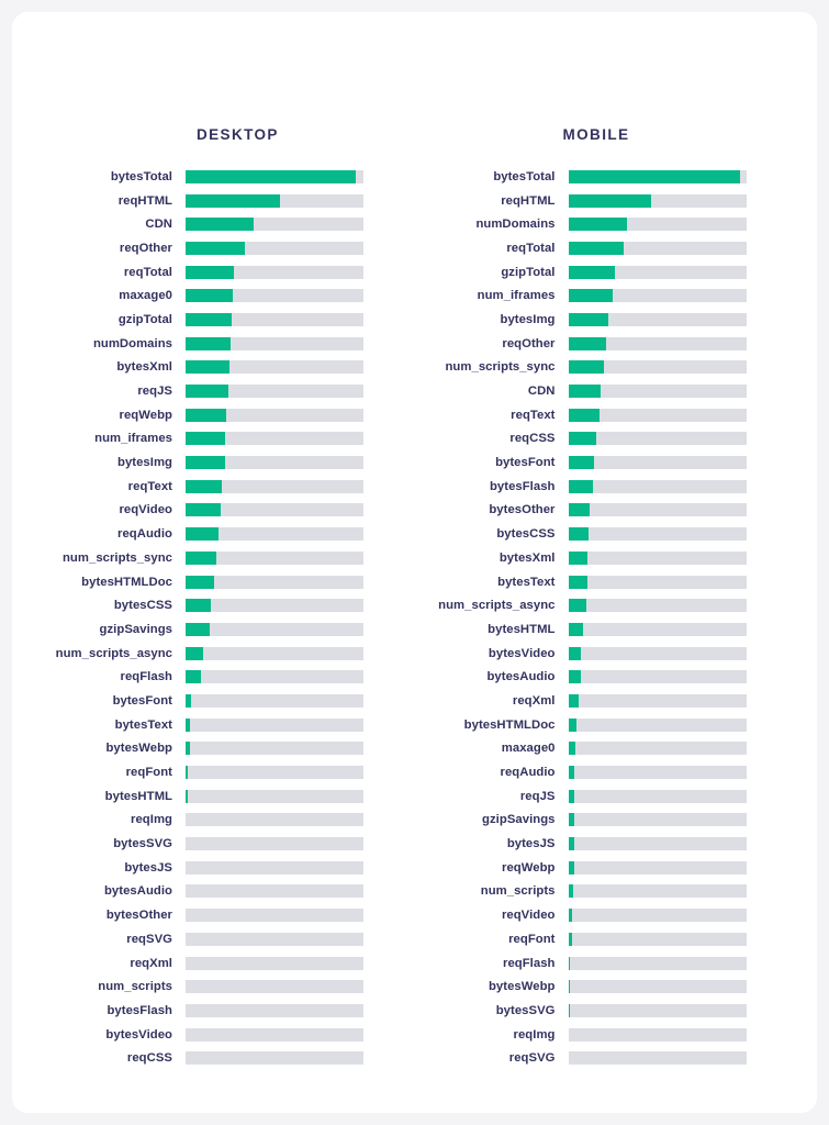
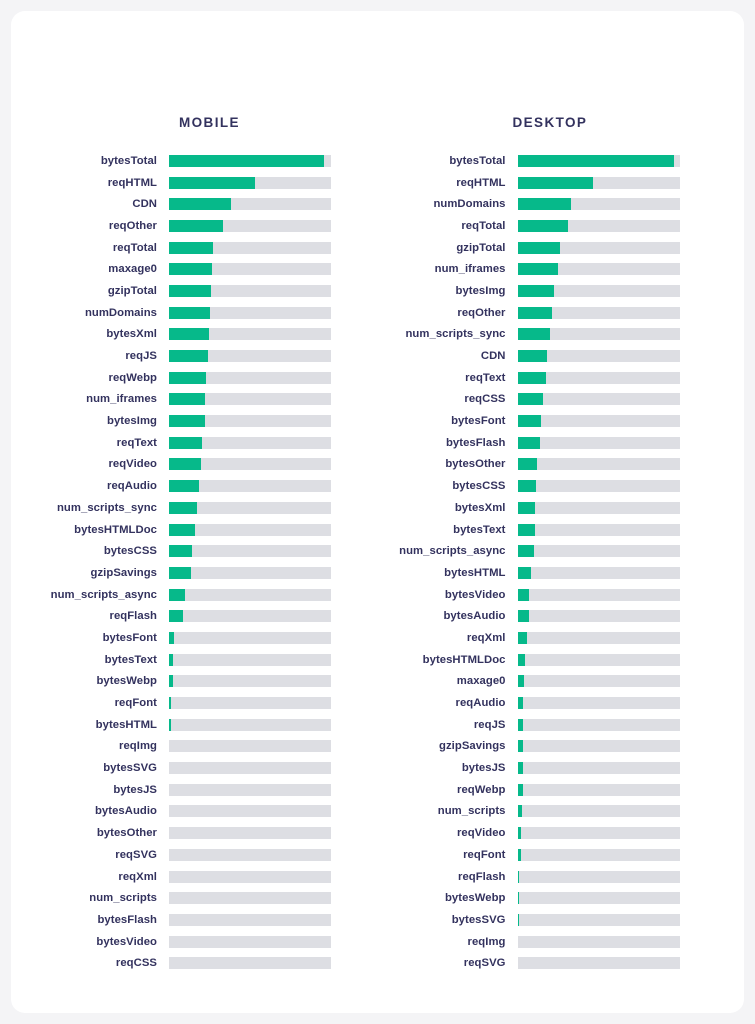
- DESKTOP
+ MOBILE
  bytesTotal
  reqHTML
  CDN
  reqOther
  reqTotal
  maxage0
  gzipTotal
  numDomains
  bytesXml
  reqJS
  reqWebp
  num_iframes
  bytesImg
  reqText
  reqVideo
  reqAudio
  num_scripts_sync
  bytesHTMLDoc
  bytesCSS
  gzipSavings
  num_scripts_async
  reqFlash
  bytesFont
  bytesText
  bytesWebp
  reqFont
  bytesHTML
  reqImg
  bytesSVG
  bytesJS
  bytesAudio
  bytesOther
  reqSVG
  reqXml
  num_scripts
  bytesFlash
  bytesVideo
  reqCSS
- MOBILE
+ DESKTOP
  bytesTotal
  reqHTML
  numDomains
  reqTotal
  gzipTotal
  num_iframes
  bytesImg
  reqOther
  num_scripts_sync
  CDN
  reqText
  reqCSS
  bytesFont
  bytesFlash
  bytesOther
  bytesCSS
  bytesXml
  bytesText
  num_scripts_async
  bytesHTML
  bytesVideo
  bytesAudio
  reqXml
  bytesHTMLDoc
  maxage0
  reqAudio
  reqJS
  gzipSavings
  bytesJS
  reqWebp
  num_scripts
  reqVideo
  reqFont
  reqFlash
  bytesWebp
  bytesSVG
  reqImg
  reqSVG
